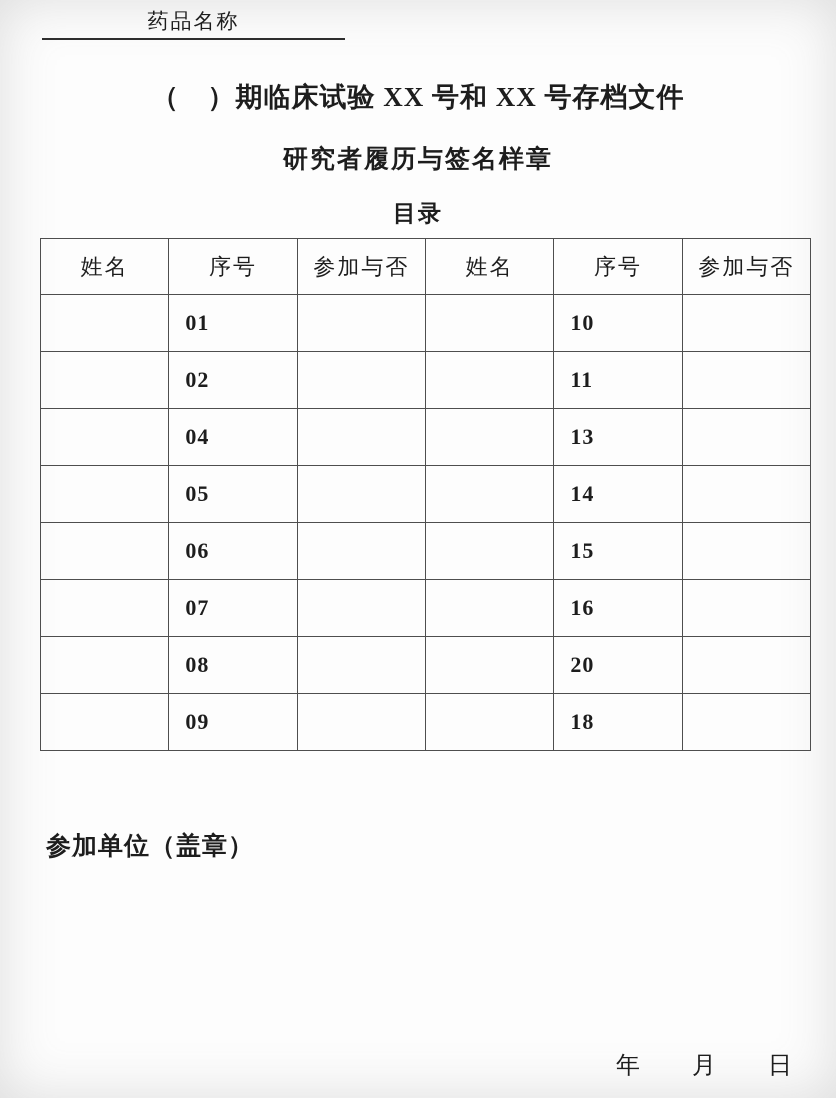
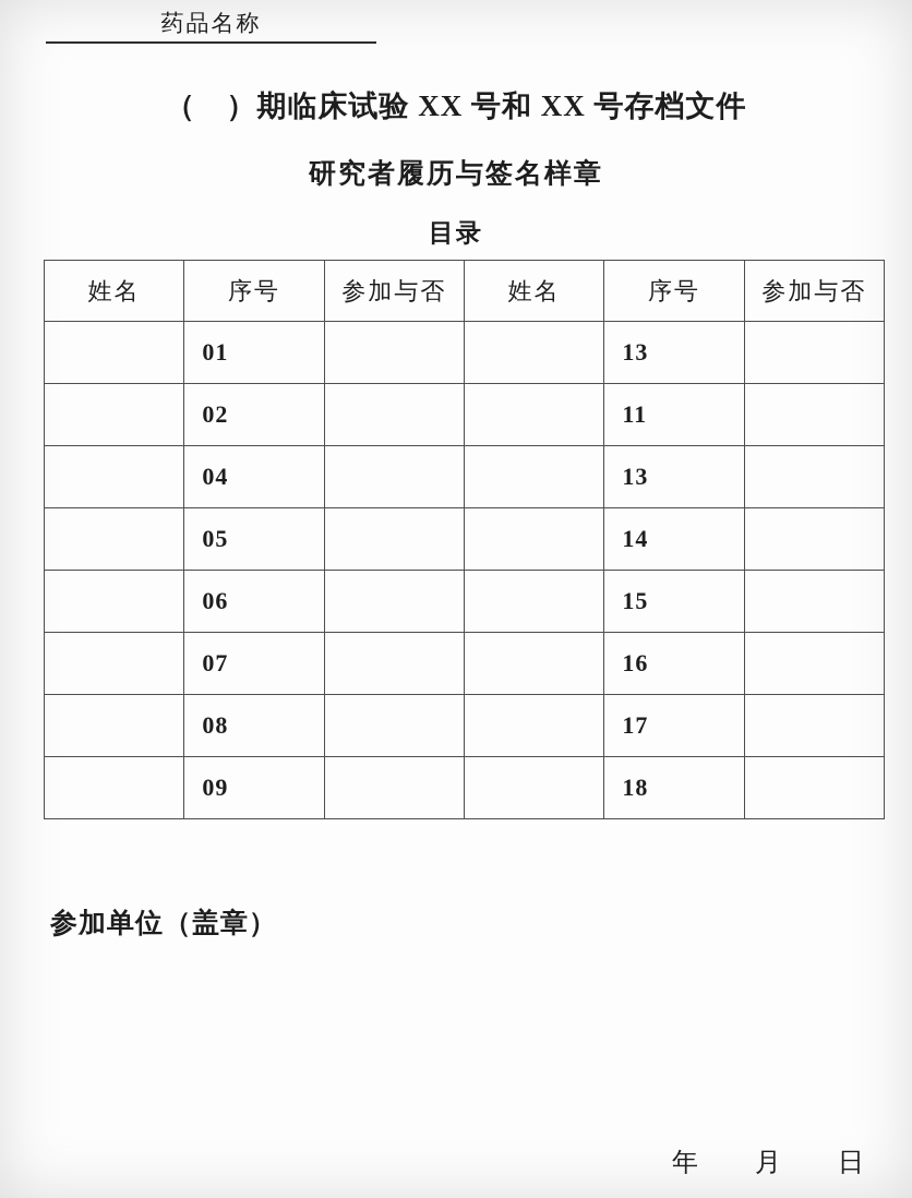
  药品名称
  （ ）期临床试验 XX 号和 XX 号存档文件
  研究者履历与签名样章
  目录
  姓名	序号	参加与否	姓名	序号	参加与否
- 	01			10
+ 	01			13
  	02			11
  	04			13
  	05			14
  	06			15
  	07			16
- 	08			20
+ 	08			17
  	09			18
  参加单位（盖章）
  年
  月
  日
